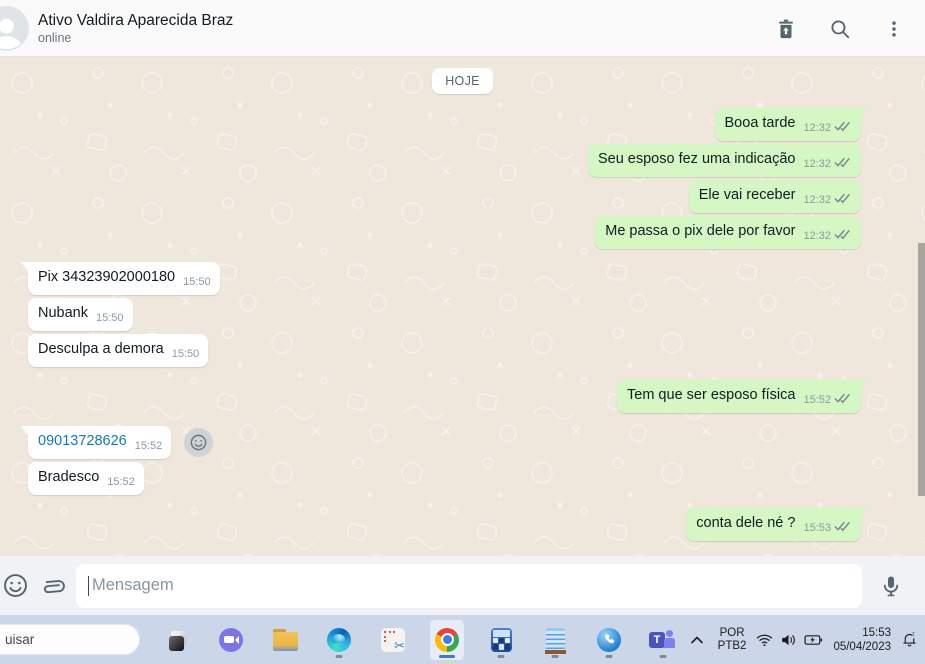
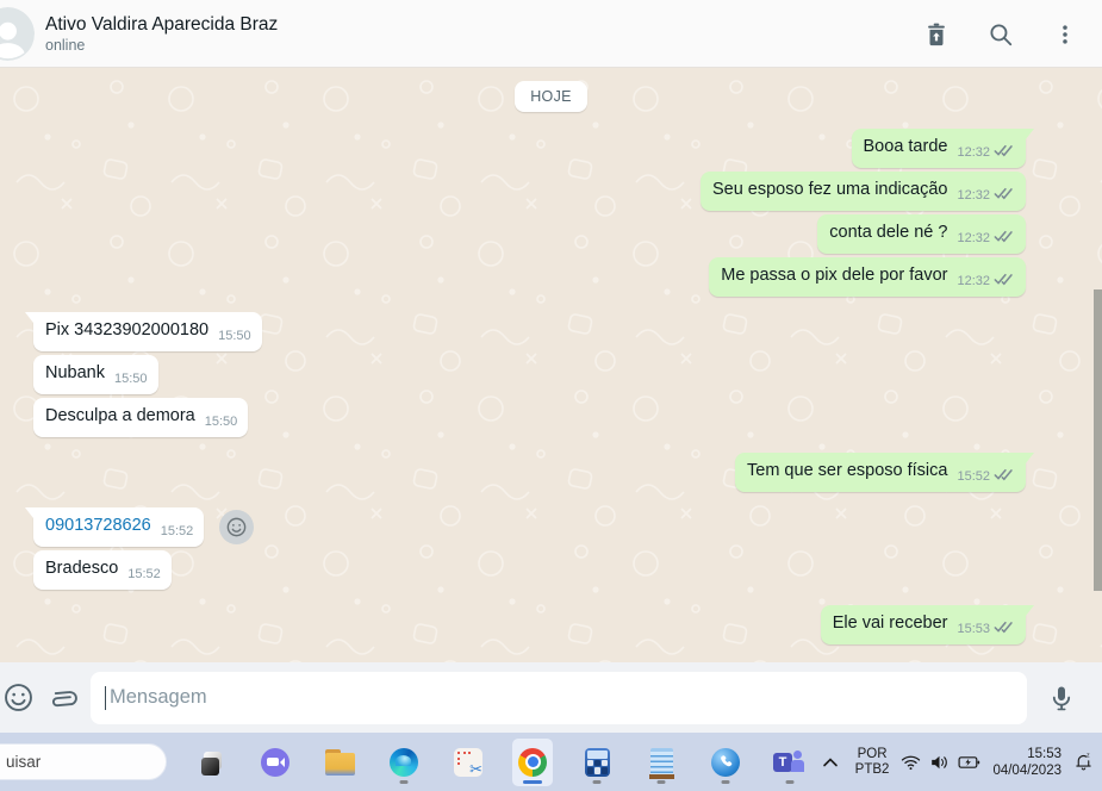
  Ativo Valdira Aparecida Braz
  online
  HOJE
  Booa tarde 12:32
  Seu esposo fez uma indicação 12:32
- Ele vai receber 12:32
+ conta dele né ? 12:32
  Me passa o pix dele por favor 12:32
  Pix 34323902000180 15:50
  Nubank 15:50
  Desculpa a demora 15:50
  Tem que ser esposo física 15:52
  09013728626 15:52
  Bradesco 15:52
- conta dele né ? 15:53
+ Ele vai receber 15:53
  Mensagem
  uisar
  ✂
  T
  POR
  PTB2
  15:53
- 05/04/2023
+ 04/04/2023
